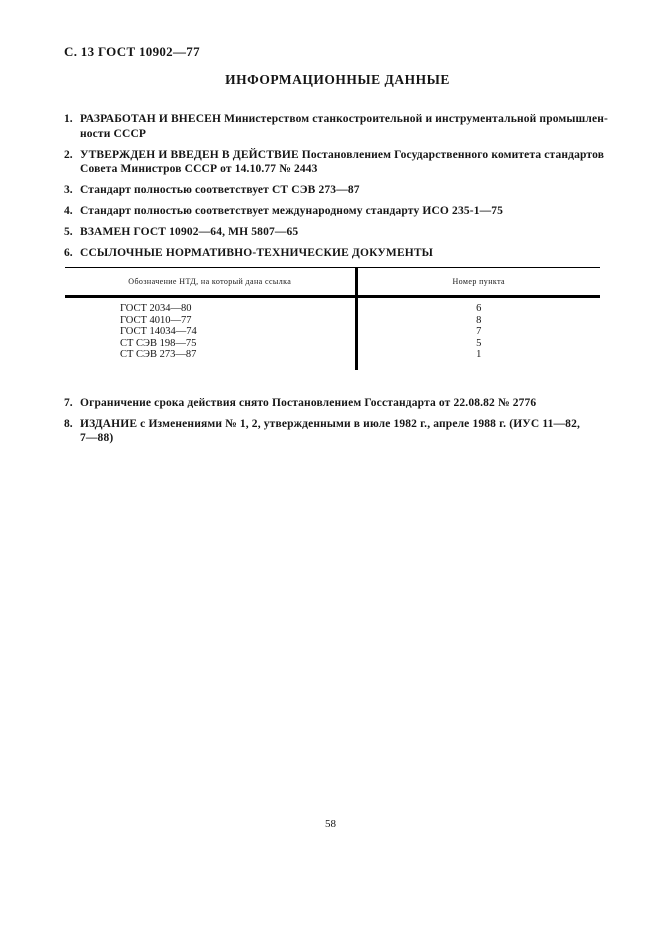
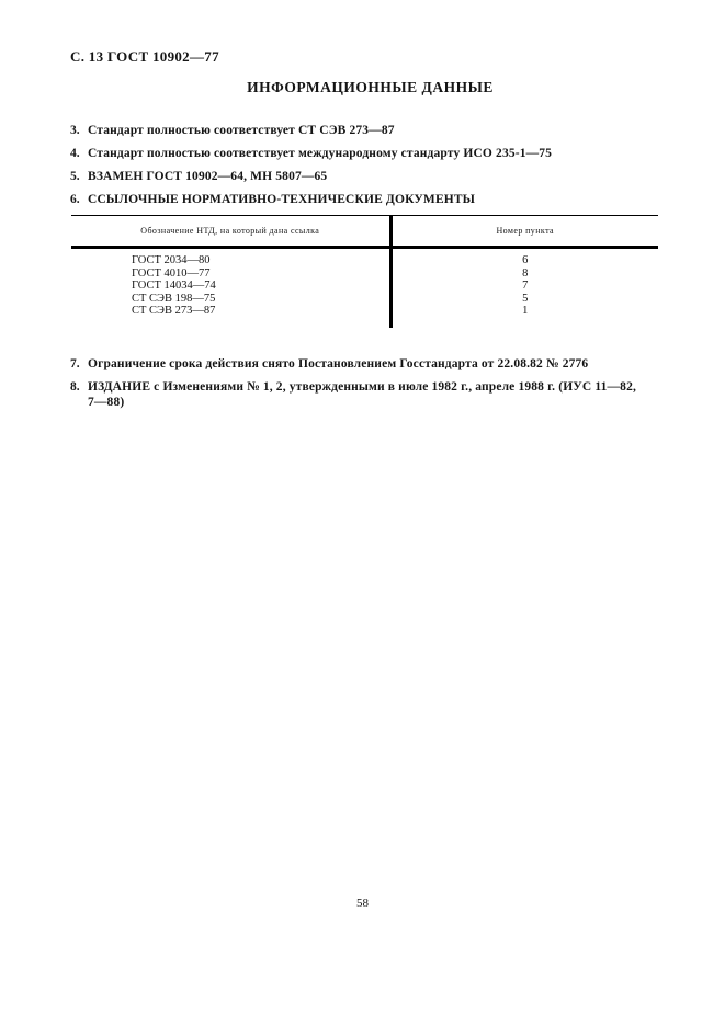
  С. 13 ГОСТ 10902—77
  ИНФОРМАЦИОННЫЕ ДАННЫЕ
- 1.
- РАЗРАБОТАН И ВНЕСЕН Министерством станкостроительной и инструментальной промышлен-
- ности СССР
- 2.
- УТВЕРЖДЕН И ВВЕДЕН В ДЕЙСТВИЕ Постановлением Государственного комитета стандартов
- Совета Министров СССР от 14.10.77 № 2443
  3.
  Стандарт полностью соответствует СТ СЭВ 273—87
  4.
  Стандарт полностью соответствует международному стандарту ИСО 235-1—75
  5.
  ВЗАМЕН ГОСТ 10902—64, МН 5807—65
  6.
  ССЫЛОЧНЫЕ НОРМАТИВНО-ТЕХНИЧЕСКИЕ ДОКУМЕНТЫ
  Обозначение НТД, на который дана ссылка	Номер пункта
  ГОСТ 2034—80	6
  ГОСТ 4010—77	8
  ГОСТ 14034—74	7
  СТ СЭВ 198—75	5
  СТ СЭВ 273—87	1
  7.
  Ограничение срока действия снято Постановлением Госстандарта от 22.08.82 № 2776
  8.
  ИЗДАНИЕ с Изменениями № 1, 2, утвержденными в июле 1982 г., апреле 1988 г. (ИУС 11—82,
  7—88)
  58
